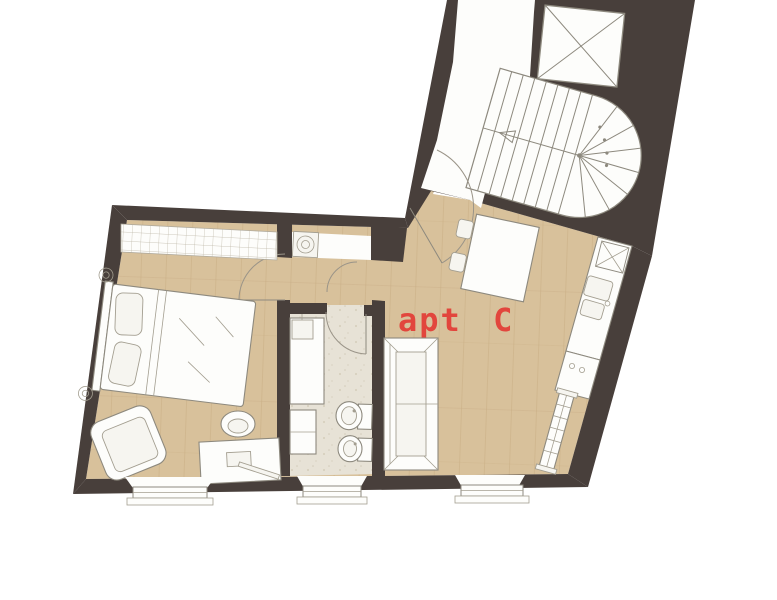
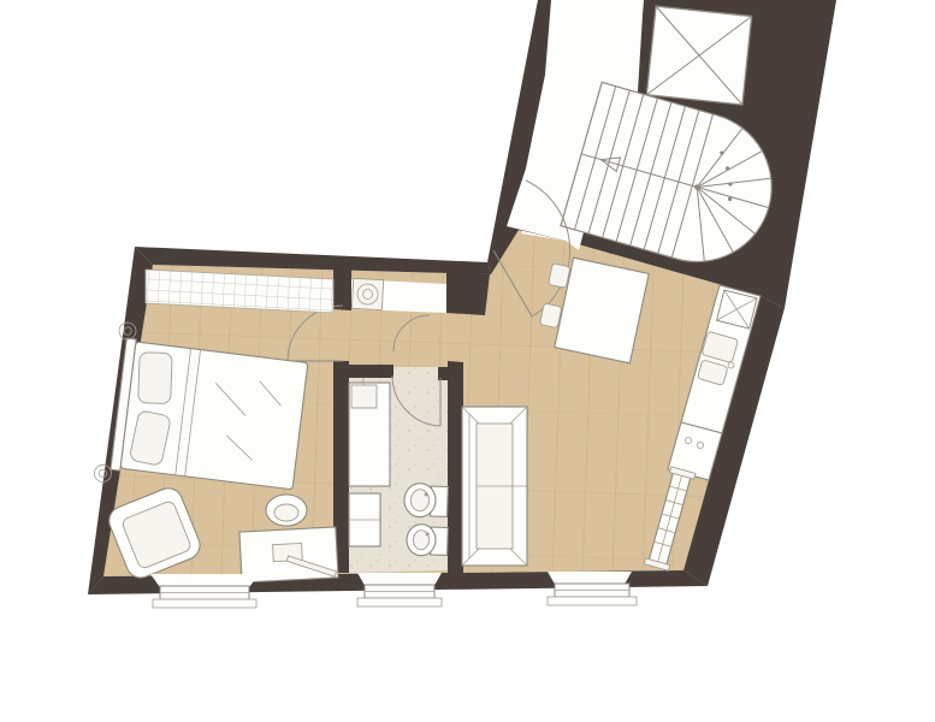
- apt C
